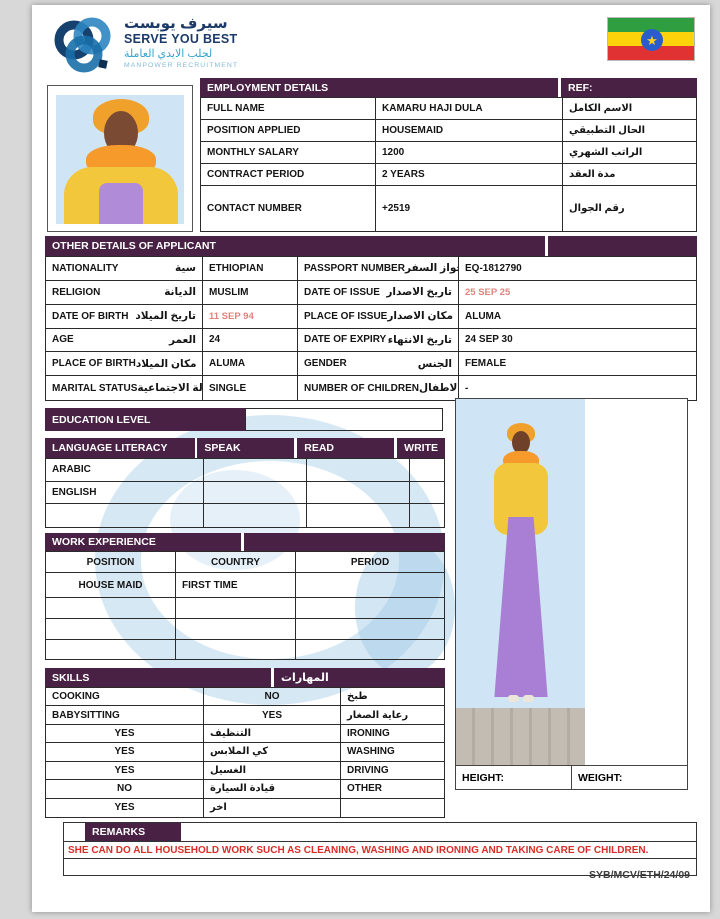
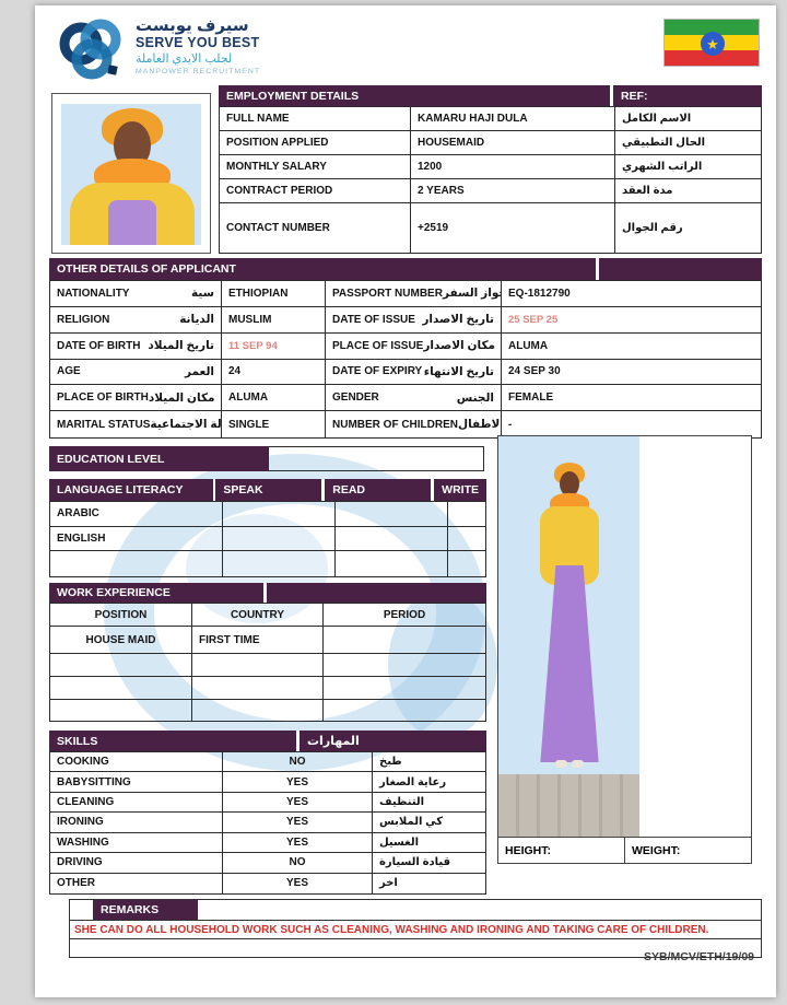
  سيرف يوبست
  SERVE YOU BEST
  لجلب الايدي العاملة
  ★
  EMPLOYMENT DETAILS
  REF:
  FULL NAME
  KAMARU HAJI DULA
  الاسم الكامل
  POSITION APPLIED
  HOUSEMAID
  الحال التطبيقي
  MONTHLY SALARY
  1200
  الراتب الشهري
  CONTRACT PERIOD
  2 YEARS
  مدة العقد
  CONTACT NUMBER
  +2519
  رقم الجوال
  OTHER DETAILS OF APPLICANT
  NATIONALITY
  سية
  ETHIOPIAN
  PASSPORT NUMBER
  EQ-1812790
  RELIGION
  الديانة
  MUSLIM
  DATE OF ISSUE
  تاريخ الاصدار
  25 SEP 25
  DATE OF BIRTH
  تاريخ الميلاد
  11 SEP 94
  PLACE OF ISSUE
  مكان الاصدار
  ALUMA
  AGE
  العمر
  24
  DATE OF EXPIRY
  تاريخ الانتهاء
  24 SEP 30
  PLACE OF BIRTH
  مكان الميلاد
  ALUMA
  GENDER
  الجنس
  FEMALE
  MARITAL STATUS
  لة الاجتماعية
  SINGLE
  NUMBER OF CHILDREN
  -
  EDUCATION LEVEL
  LANGUAGE LITERACY
  SPEAK
  READ
  WRITE
  ARABIC
  ENGLISH
  WORK EXPERIENCE
  POSITION
  COUNTRY
  PERIOD
  HOUSE MAID
  FIRST TIME
  SKILLS
  المهارات
  COOKING
  NO
  طبخ
  BABYSITTING
  YES
  رعاية الصغار
+ CLEANING
  YES
  التنظيف
  IRONING
  YES
  كي الملابس
  WASHING
  YES
  الغسيل
  DRIVING
  NO
  قيادة السيارة
  OTHER
  YES
  اخر
  HEIGHT:
  WEIGHT:
  REMARKS
  SHE CAN DO ALL HOUSEHOLD WORK SUCH AS CLEANING, WASHING AND IRONING AND TAKING CARE OF CHILDREN.
- SYB/MCV/ETH/24/09
+ SYB/MCV/ETH/19/09
